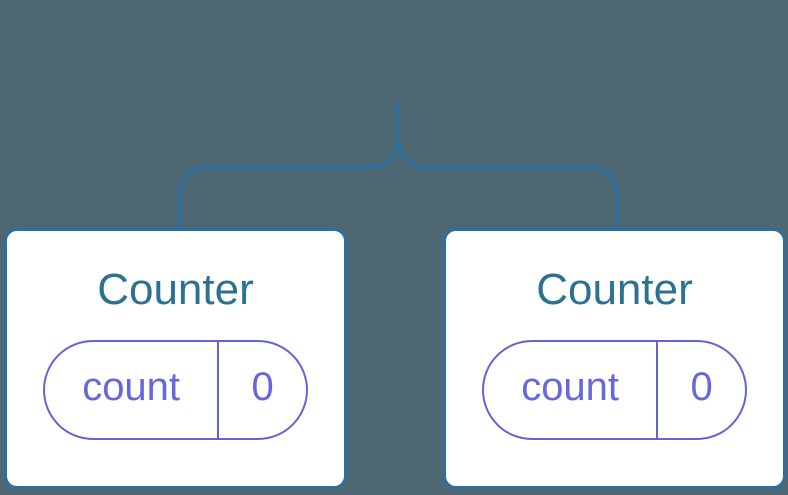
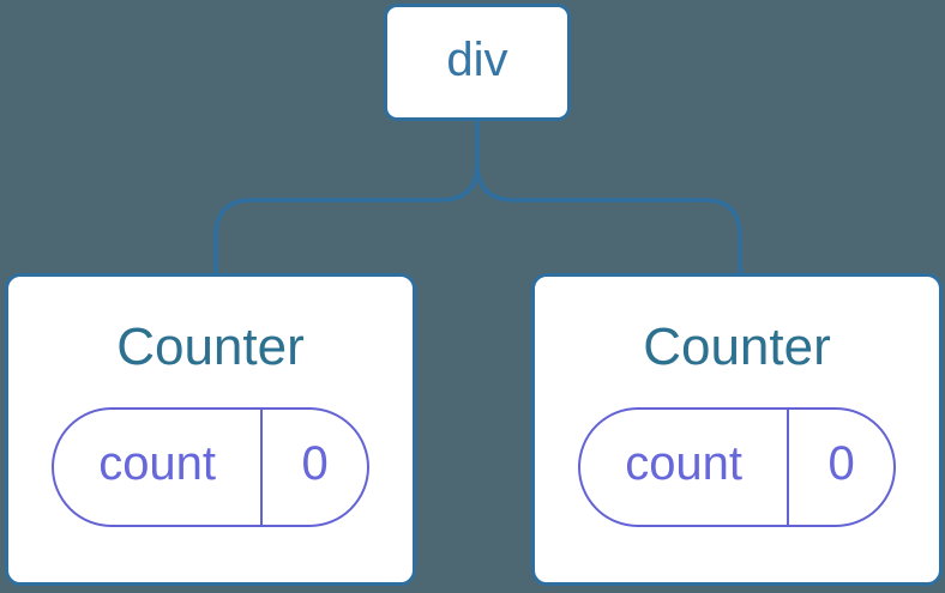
+ div
  Counter
  count
  0
  Counter
  count
  0
